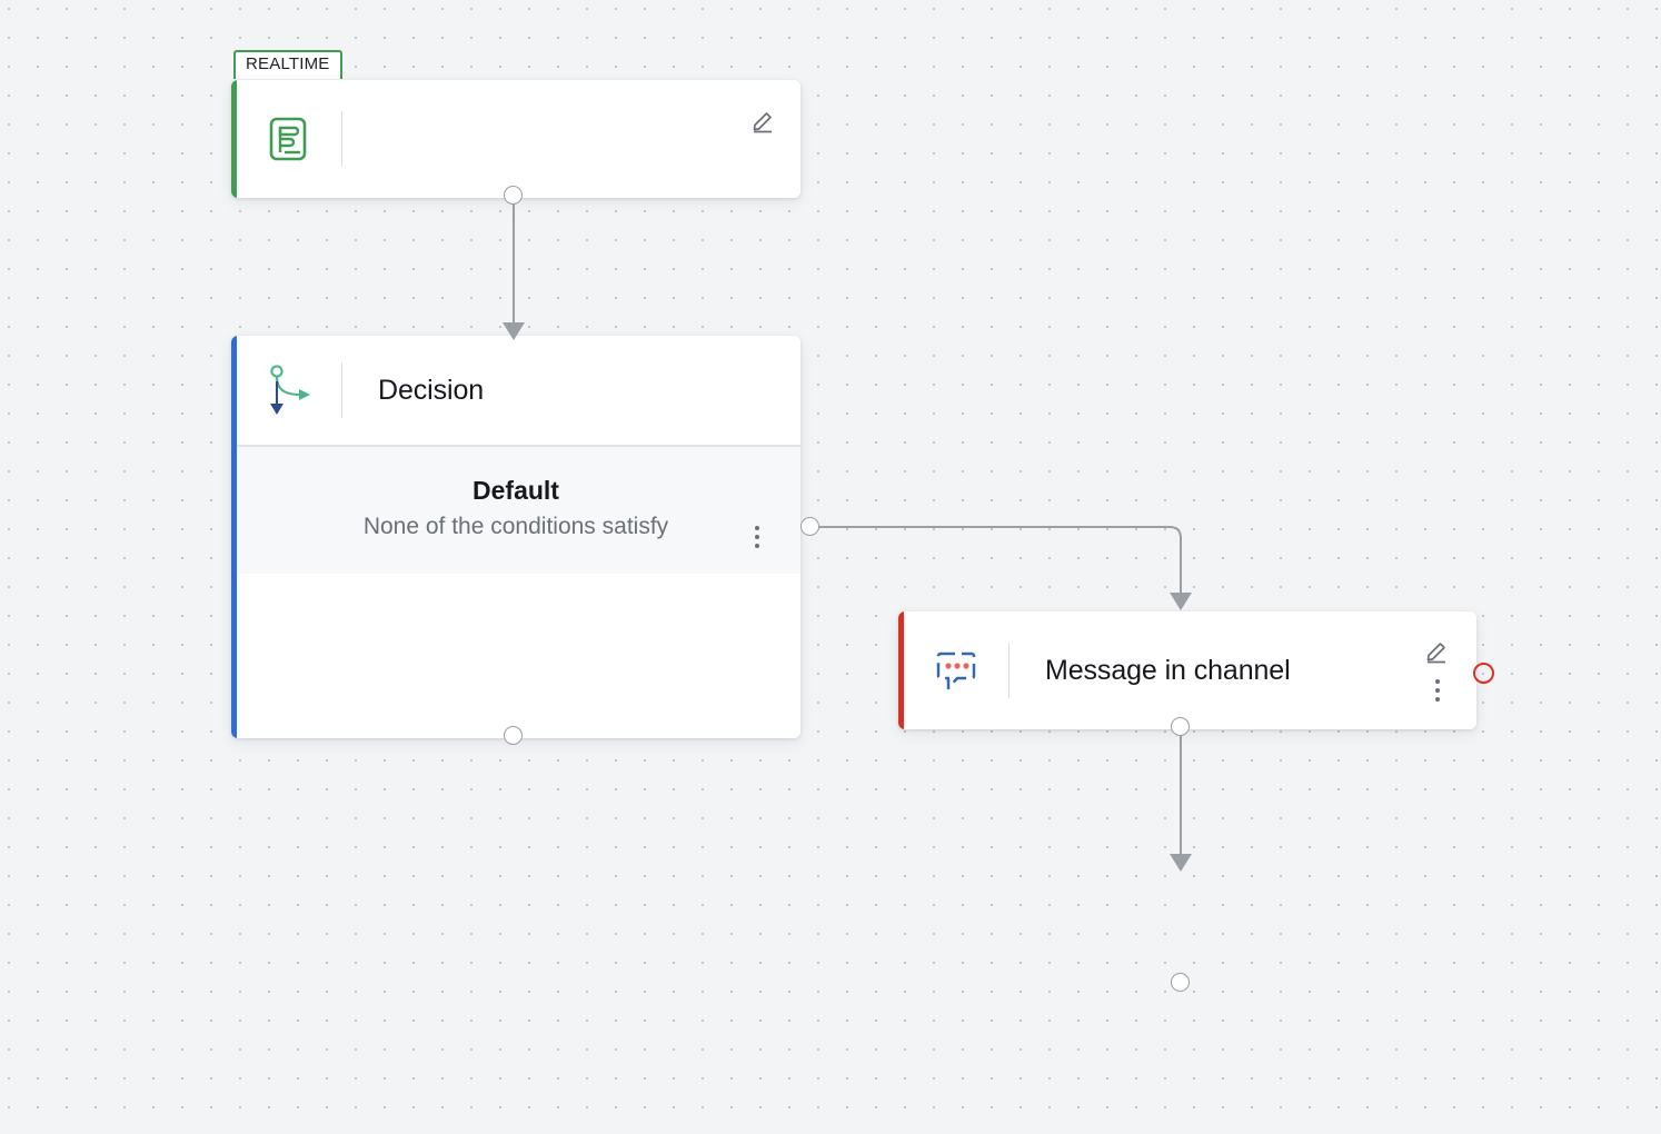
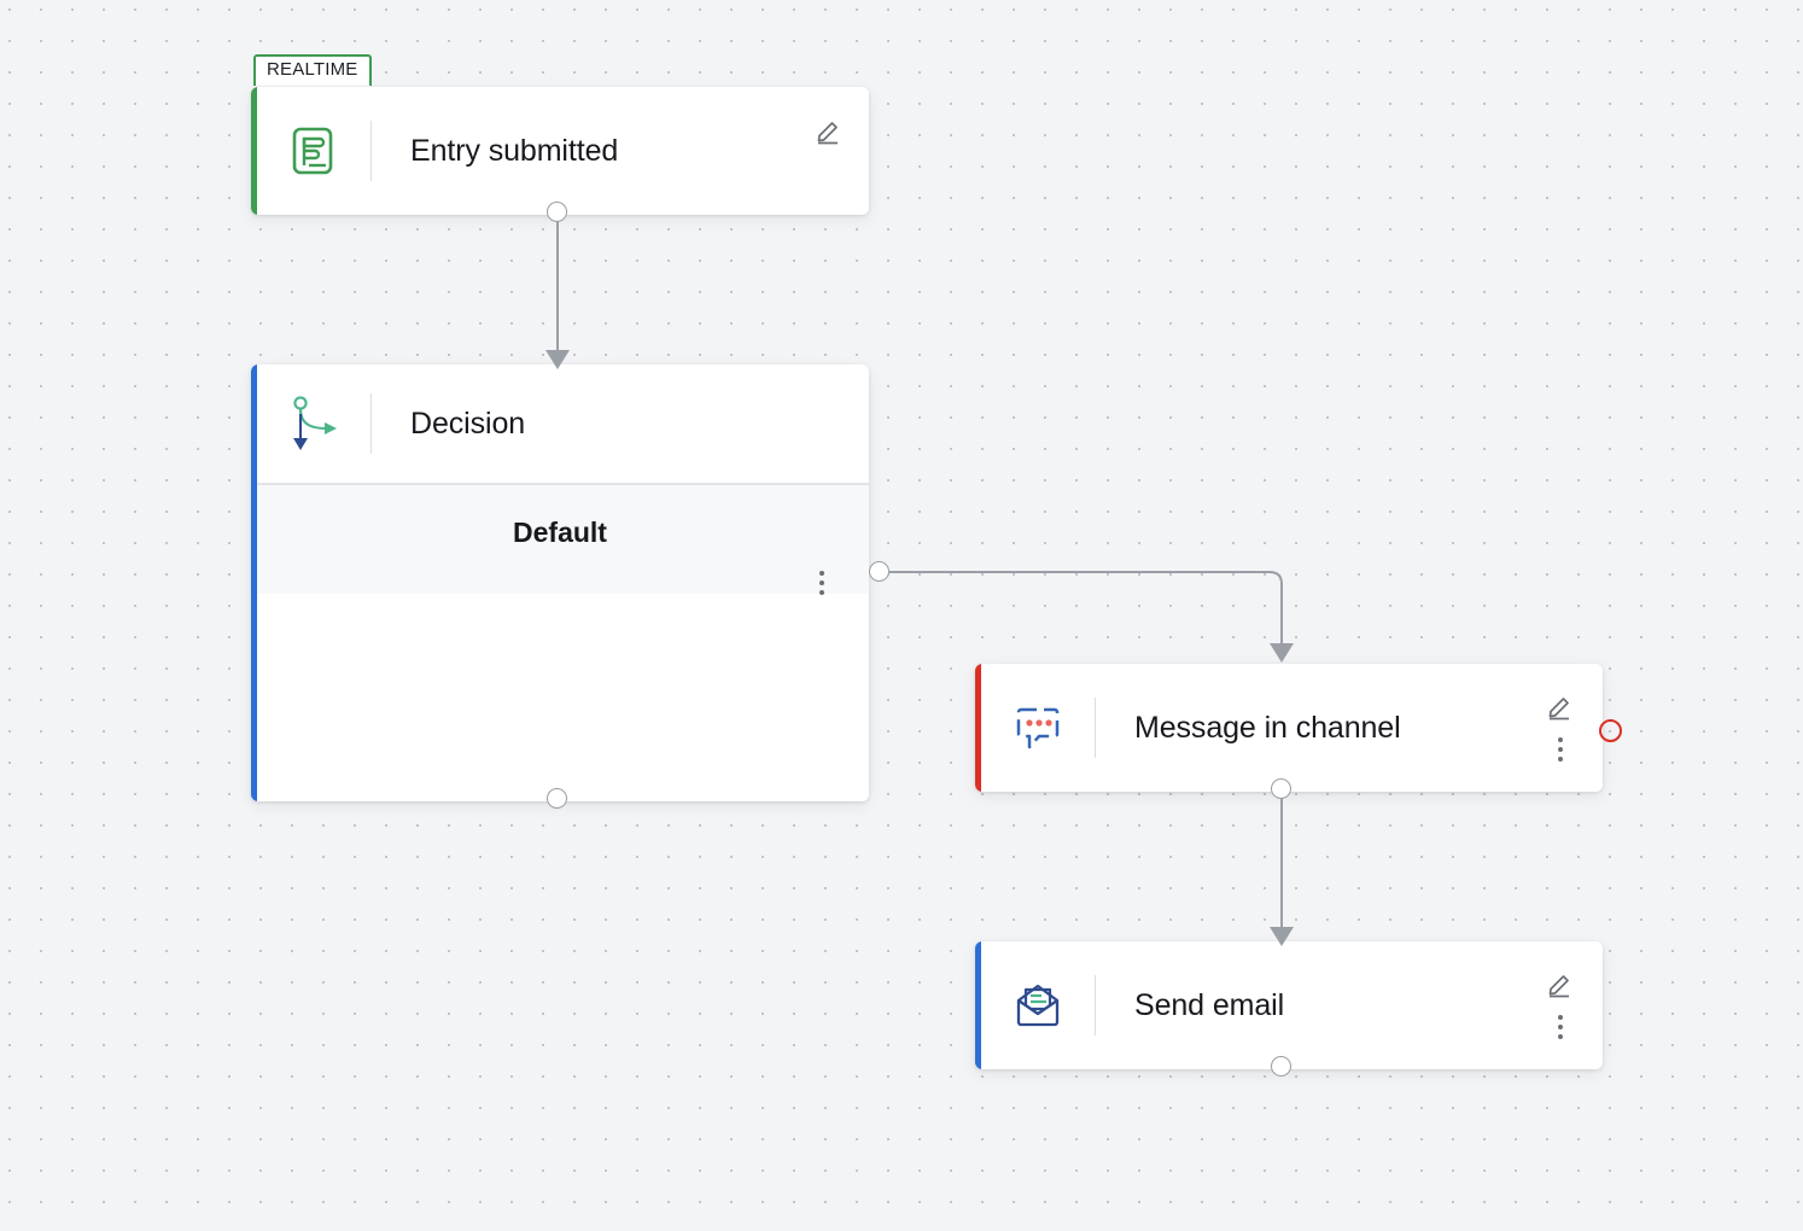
  REALTIME
+ Entry submitted
  Decision
  Default
- None of the conditions satisfy
  Message in channel
+ Send email
